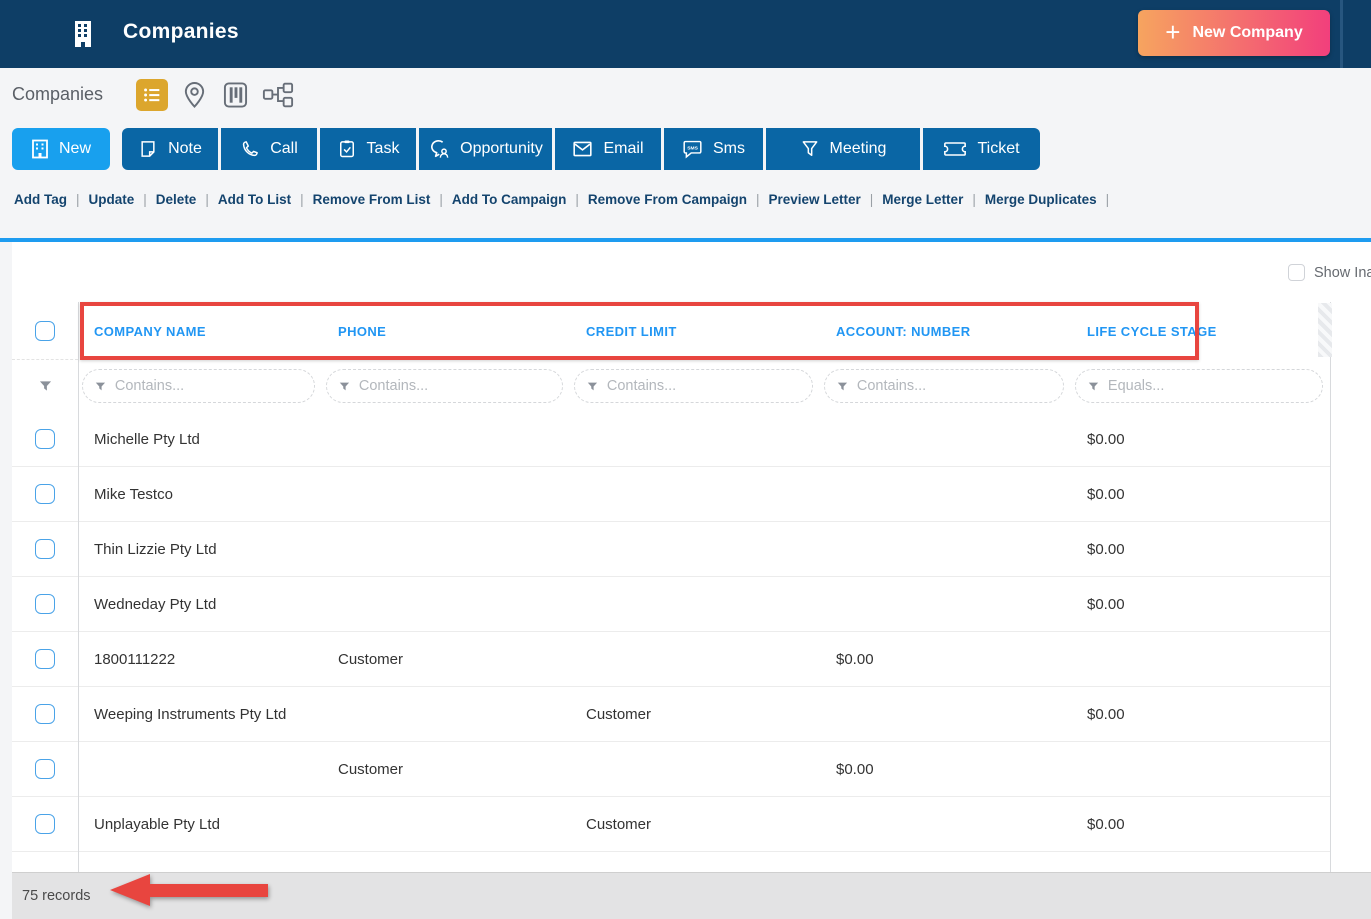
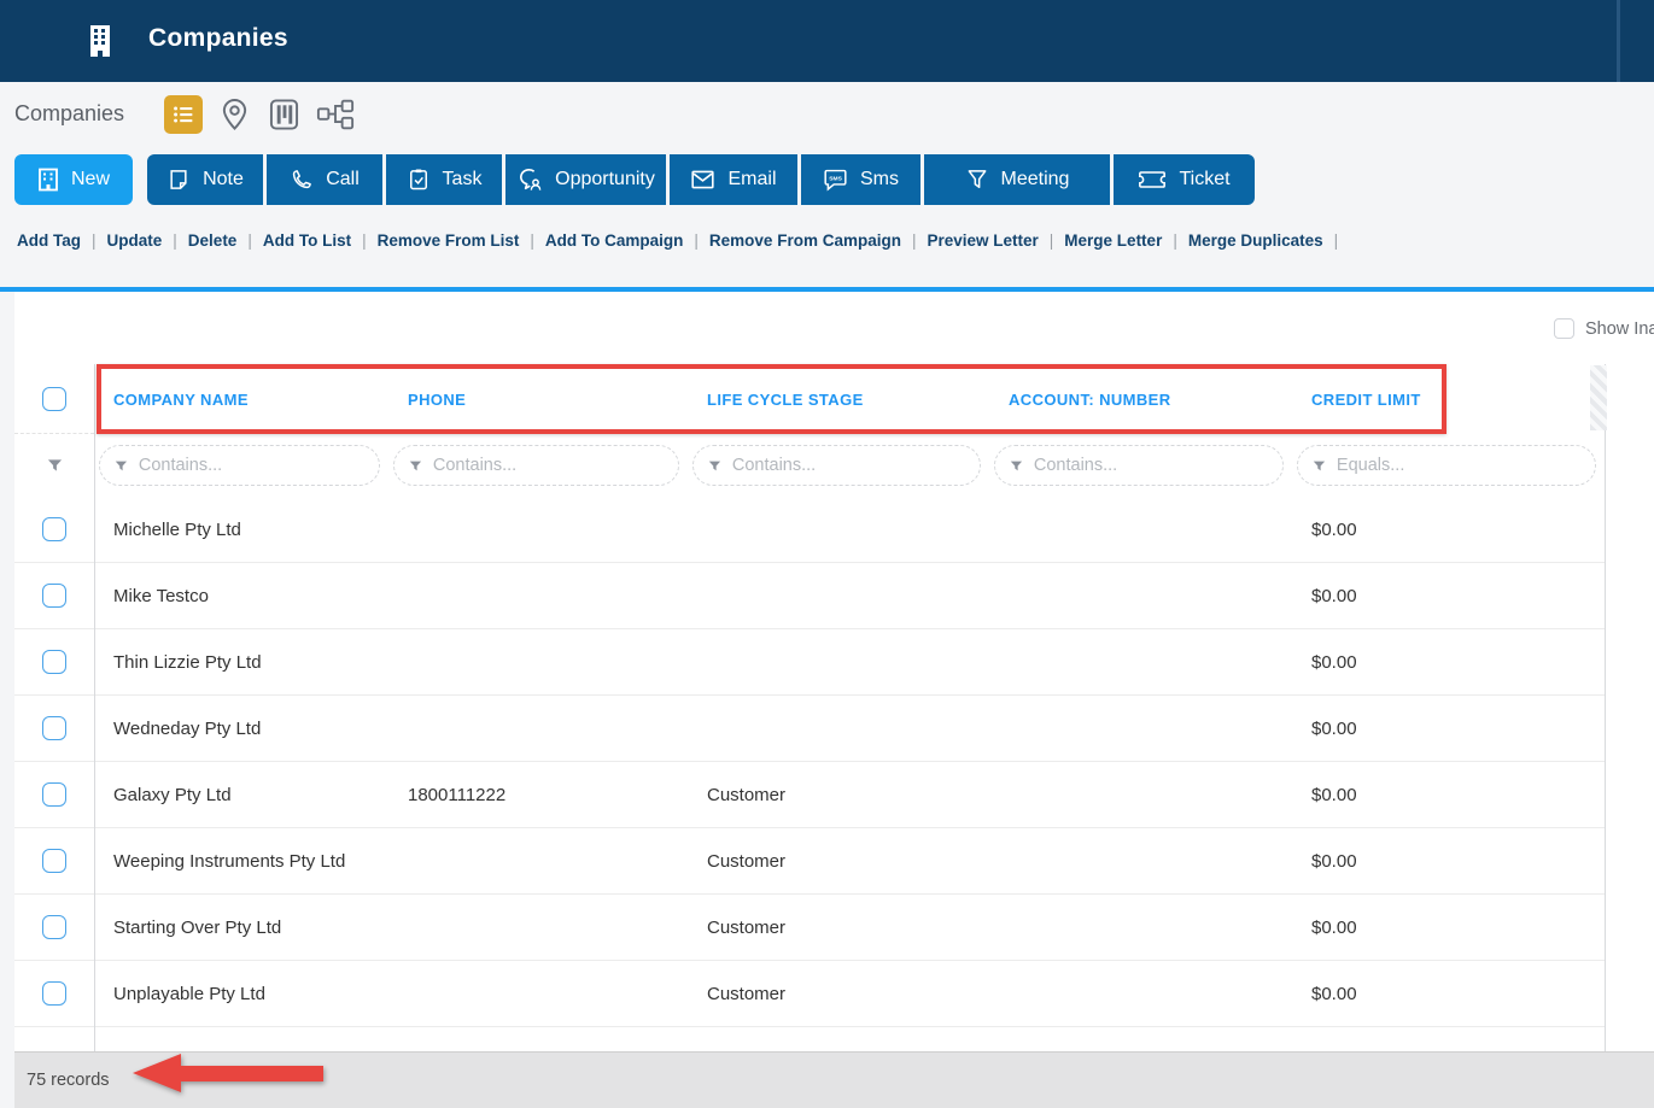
  Companies
- +
- New Company
  Companies
  New
  Note
  Call
  Task
  Opportunity
  Email
  Sms
  Meeting
  Ticket
  Add Tag
  |
  Update
  |
  Delete
  |
  Add To List
  |
  Remove From List
  |
  Add To Campaign
  |
  Remove From Campaign
  |
  Preview Letter
  |
  Merge Letter
  |
  Merge Duplicates
  |
  Show Ina
  COMPANY NAME
  PHONE
- CREDIT LIMIT
+ LIFE CYCLE STAGE
  ACCOUNT: NUMBER
- LIFE CYCLE STAGE
+ CREDIT LIMIT
  Contains...
  Contains...
  Contains...
  Contains...
  Equals...
  Michelle Pty Ltd
  $0.00
  Mike Testco
  $0.00
  Thin Lizzie Pty Ltd
  $0.00
  Wedneday Pty Ltd
  $0.00
+ Galaxy Pty Ltd
  1800111222
  Customer
  $0.00
  Weeping Instruments Pty Ltd
  Customer
  $0.00
+ Starting Over Pty Ltd
  Customer
  $0.00
  Unplayable Pty Ltd
  Customer
  $0.00
  75 records
